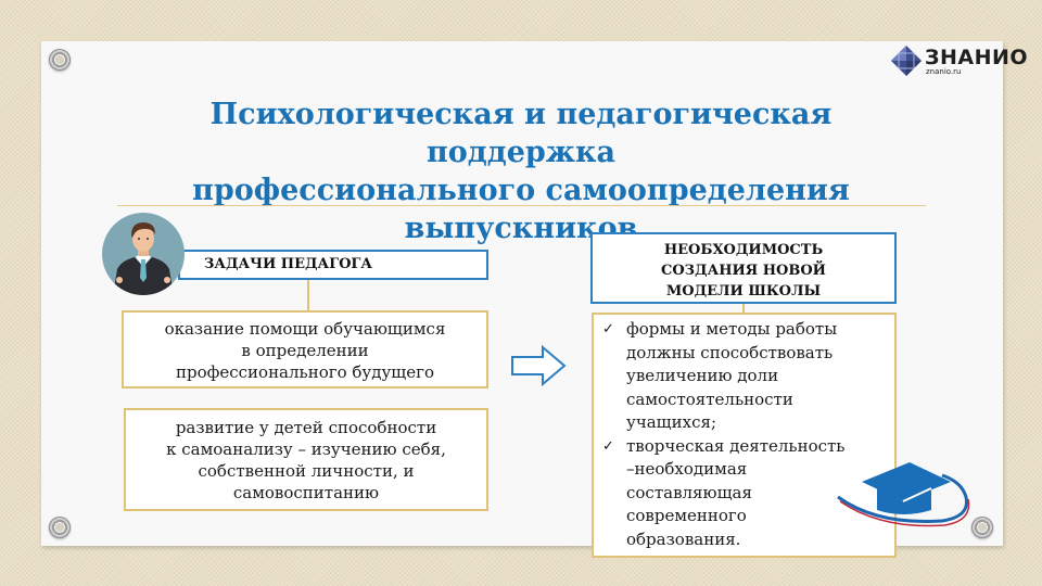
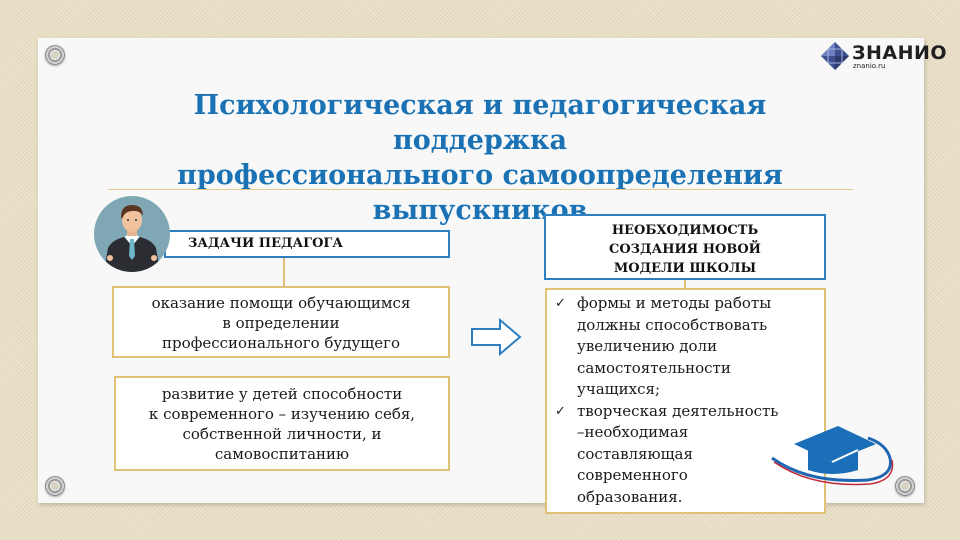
  ЗНАНИО
  znanio.ru
  Психологическая и педагогическая
  поддержка
  профессионального самоопределения
  выпускников
  ЗАДАЧИ ПЕДАГОГА
  оказание помощи обучающимся
  в определении
  профессионального будущего
  развитие у детей способности
- к самоанализу – изучению себя,
+ к современного – изучению себя,
  собственной личности, и
  самовоспитанию
  НЕОБХОДИМОСТЬ
  СОЗДАНИЯ НОВОЙ
  МОДЕЛИ ШКОЛЫ
  ✓
  формы и методы работы
  должны способствовать
  увеличению доли
  самостоятельности
  учащихся;
  ✓
  творческая деятельность
  –необходимая
  составляющая
  современного
  образования.
